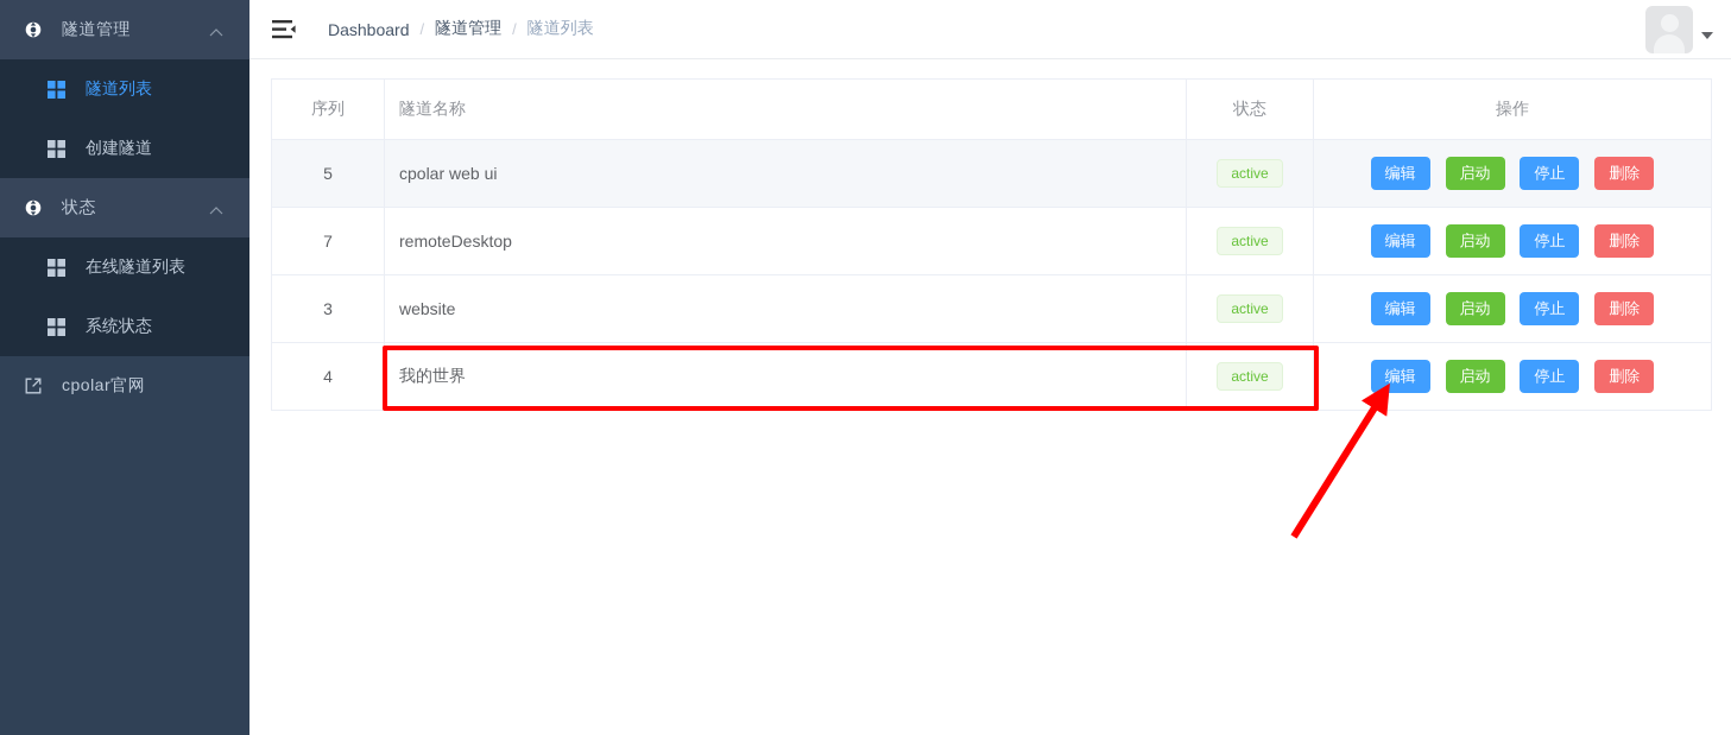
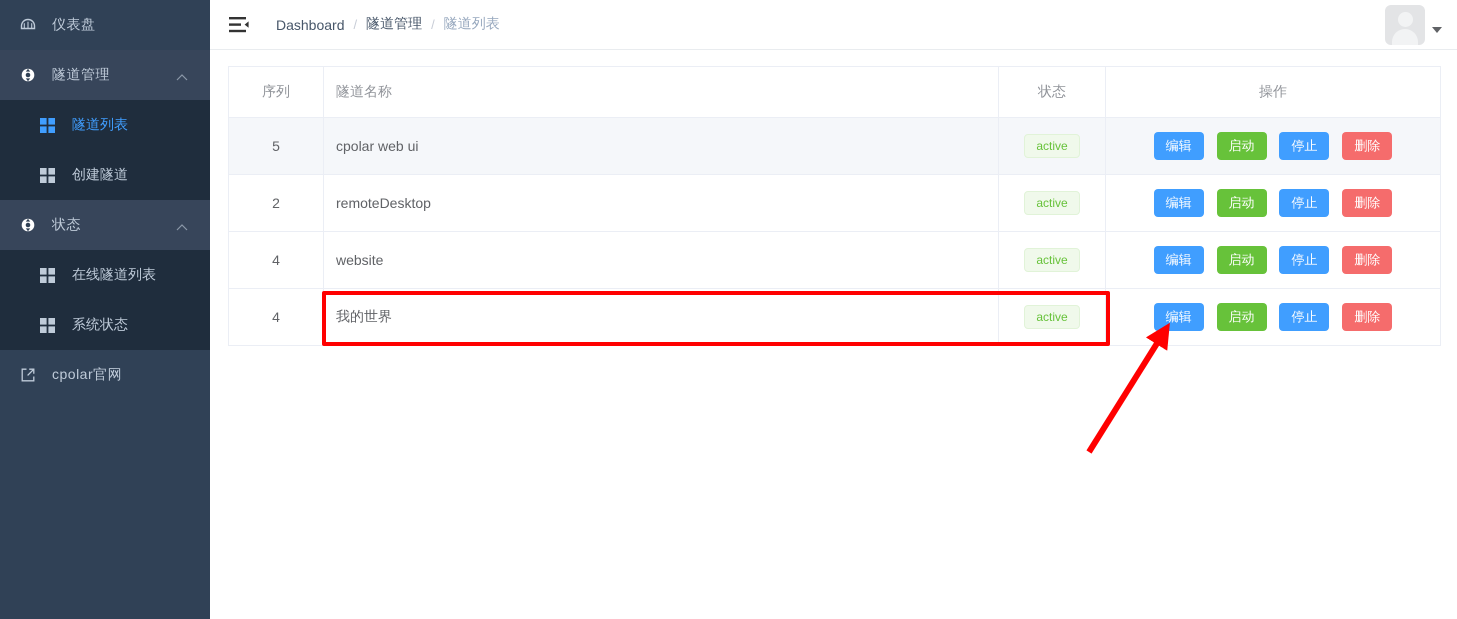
+ 仪表盘
  隧道管理
  隧道列表
  创建隧道
  状态
  在线隧道列表
  系统状态
  cpolar官网
  Dashboard
  /
  隧道管理
  /
  隧道列表
  序列	隧道名称	状态	操作
  5	cpolar web ui	active	编辑 启动 停止 删除
- 7	remoteDesktop	active	编辑 启动 停止 删除
+ 2	remoteDesktop	active	编辑 启动 停止 删除
- 3	website	active	编辑 启动 停止 删除
+ 4	website	active	编辑 启动 停止 删除
  4	我的世界	active	编辑 启动 停止 删除
